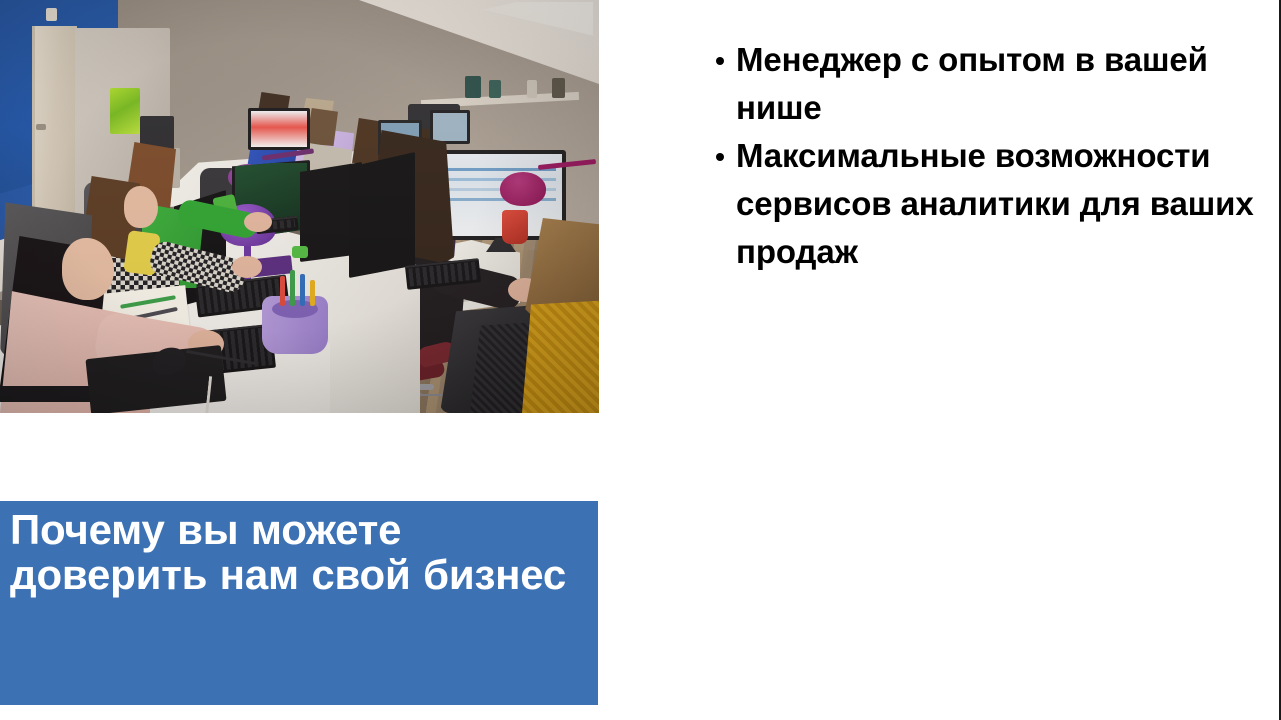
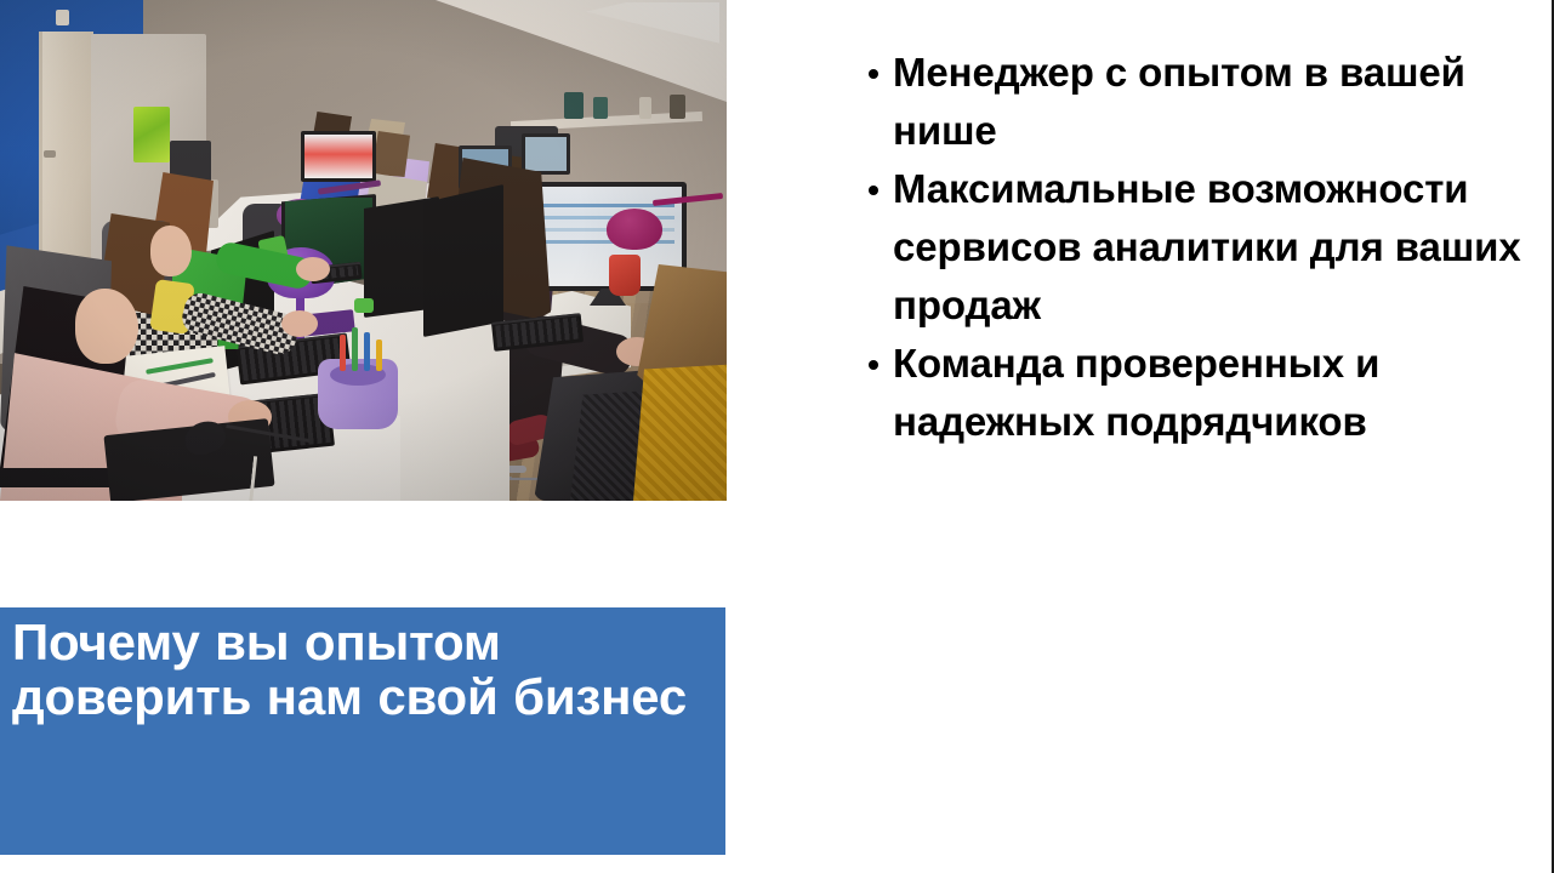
- Почему вы можете доверить нам свой бизнес
+ Почему вы опытом доверить нам свой бизнес
  Менеджер с опытом в вашей нише
  Максимальные возможности сервисов аналитики для ваших продаж
+ Команда проверенных и надежных подрядчиков
